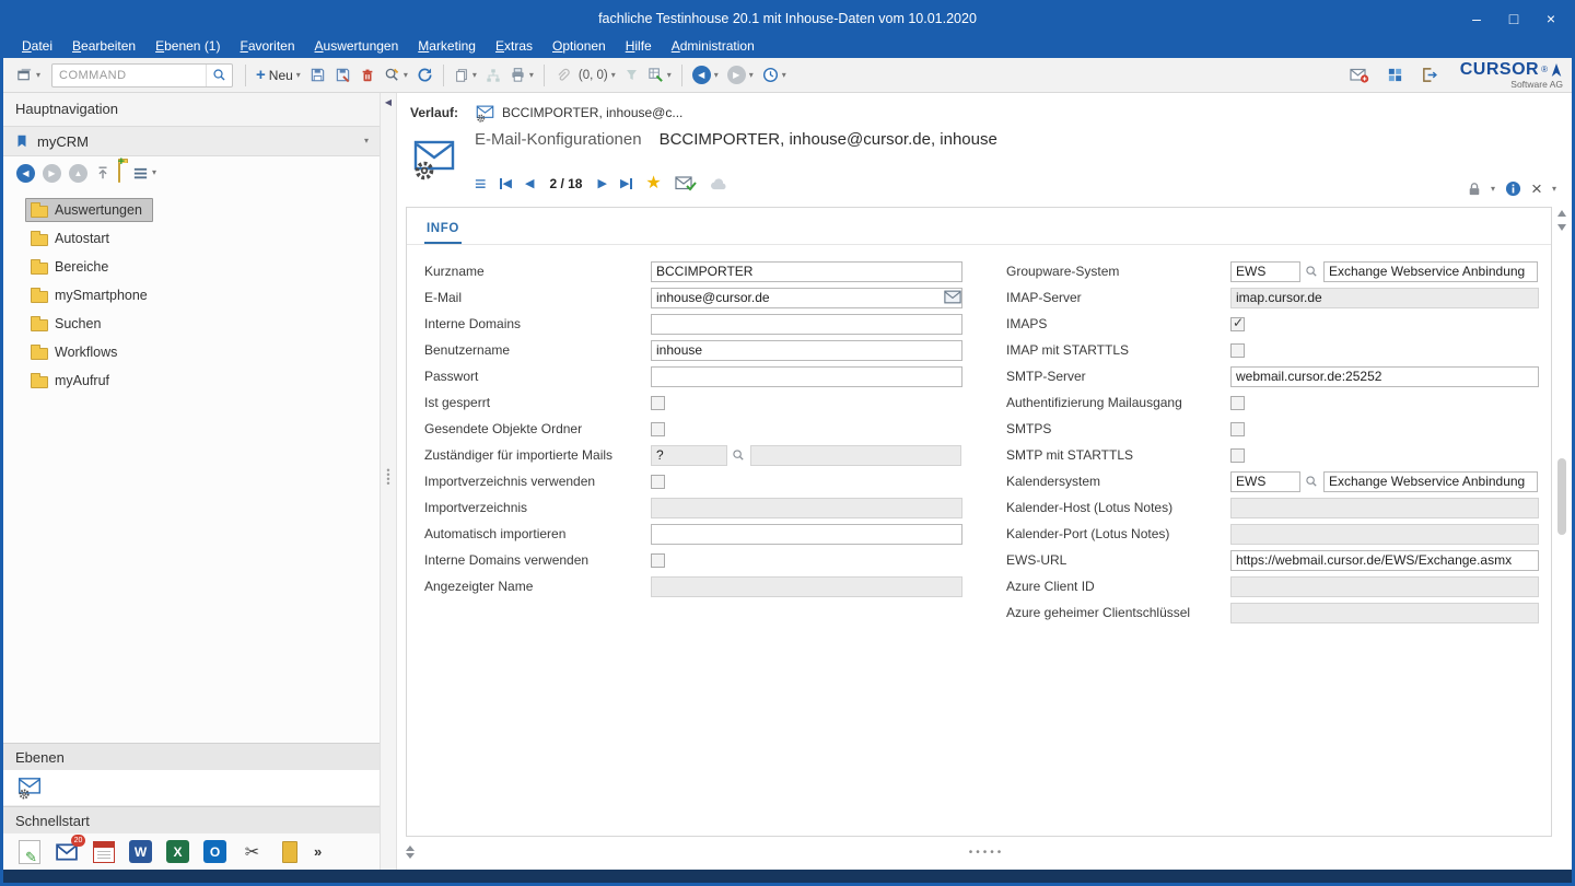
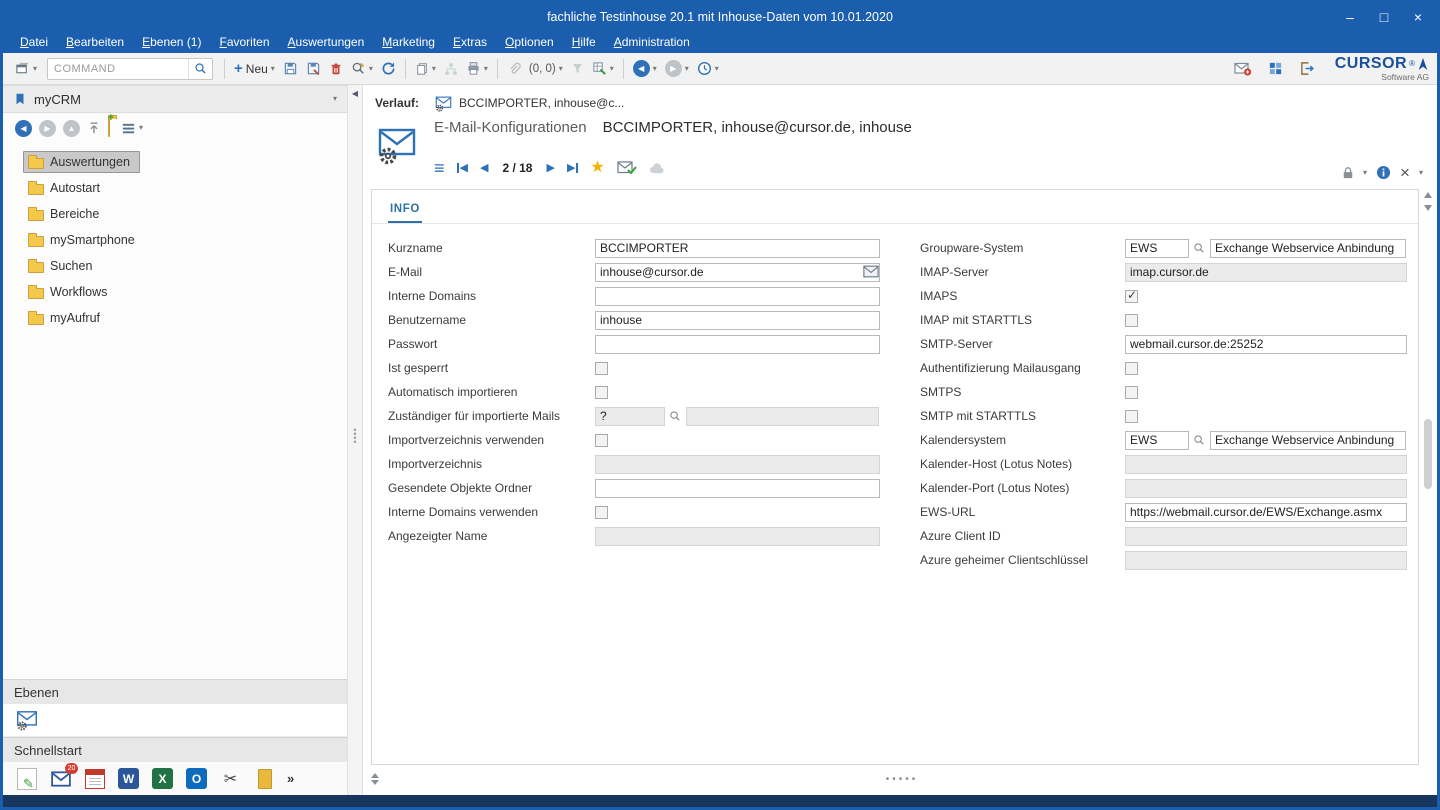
  fachliche Testinhouse 20.1 mit Inhouse-Daten vom 10.01.2020
  –
  □
  ×
  Datei
  Bearbeiten
  Ebenen (1)
  Favoriten
  Auswertungen
  Marketing
  Extras
  Optionen
  Hilfe
  Administration
  ▾
  COMMAND
  +
  Neu
  ▾
  ▾
  ▾
  ▾
  (0, 0)
  ▾
  ▾
  ◀
  ▾
  ▶
  ▾
  ▾
  CURSOR
  ®
  Software AG
- Hauptnavigation
  myCRM
  ▾
  ◀
  ▶
  ▲
  +
  ▾
  Auswertungen
  Autostart
  Bereiche
  mySmartphone
  Suchen
  Workflows
  myAufruf
  Ebenen
  Schnellstart
  ✎
  W
  X
  O
  ✂
  »
  ◀
  •
  •
  •
  •
  Verlauf:
  BCCIMPORTER, inhouse@c...
  E-Mail-Konfigurationen
  BCCIMPORTER, inhouse@cursor.de, inhouse
  ≡
  ◀
  ◀
  2 / 18
  ▶
  ▶
  ★
  ▾
  ×
  ▾
  INFO
  Kurzname
  BCCIMPORTER
  E-Mail
  inhouse@cursor.de
  Interne Domains
  Benutzername
  inhouse
  Passwort
  Ist gesperrt
- Gesendete Objekte Ordner
+ Automatisch importieren
  Zuständiger für importierte Mails
  ?
  Importverzeichnis verwenden
  Importverzeichnis
- Automatisch importieren
+ Gesendete Objekte Ordner
  Interne Domains verwenden
  Angezeigter Name
  Groupware-System
  EWS
  Exchange Webservice Anbindung
  IMAP-Server
  imap.cursor.de
  IMAPS
  IMAP mit STARTTLS
  SMTP-Server
  webmail.cursor.de:25252
  Authentifizierung Mailausgang
  SMTPS
  SMTP mit STARTTLS
  Kalendersystem
  EWS
  Exchange Webservice Anbindung
  Kalender-Host (Lotus Notes)
  Kalender-Port (Lotus Notes)
  EWS-URL
  https://webmail.cursor.de/EWS/Exchange.asmx
  Azure Client ID
  Azure geheimer Clientschlüssel
  •••••
